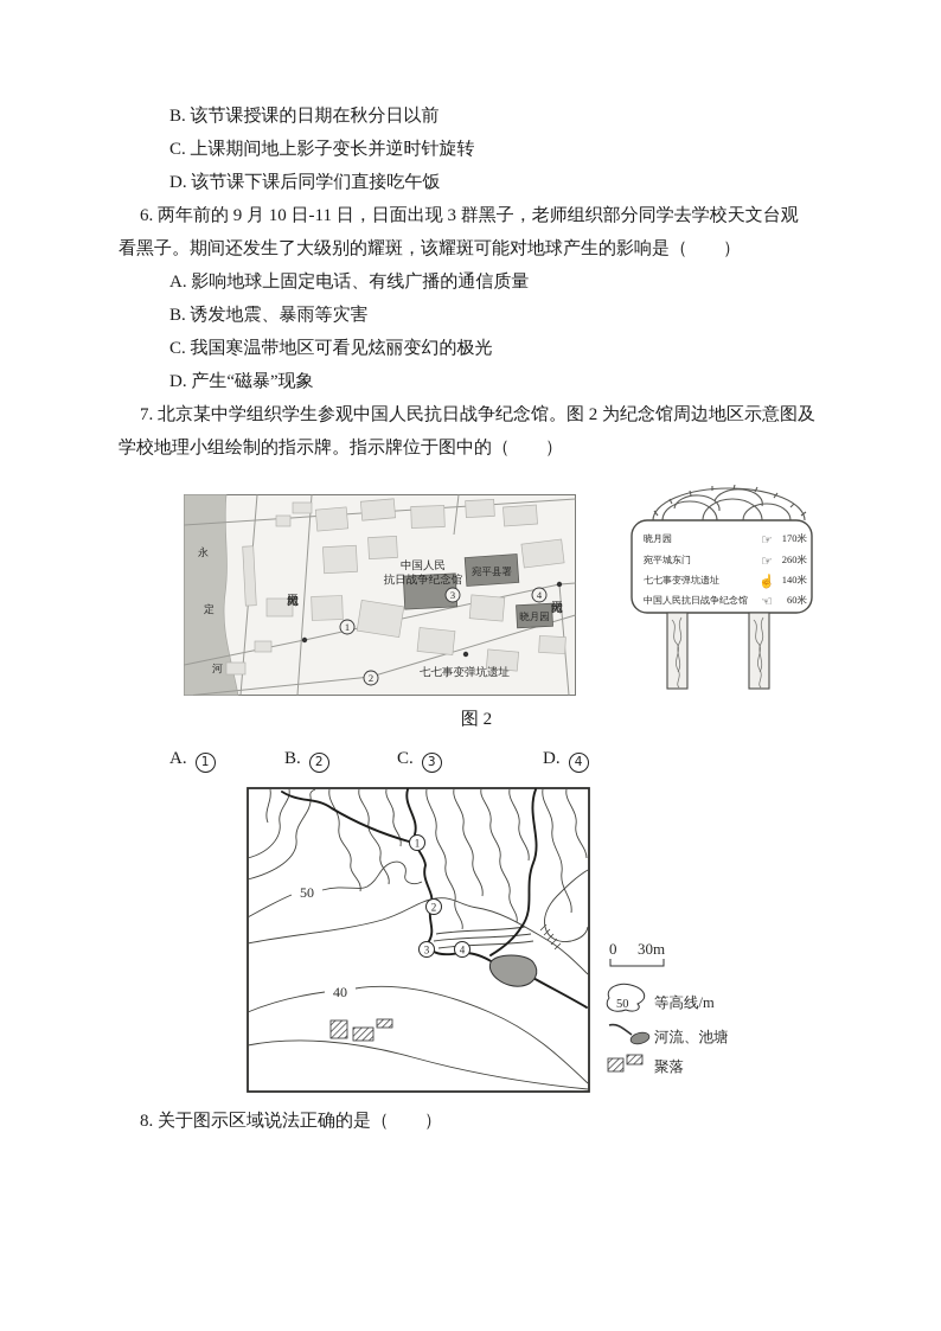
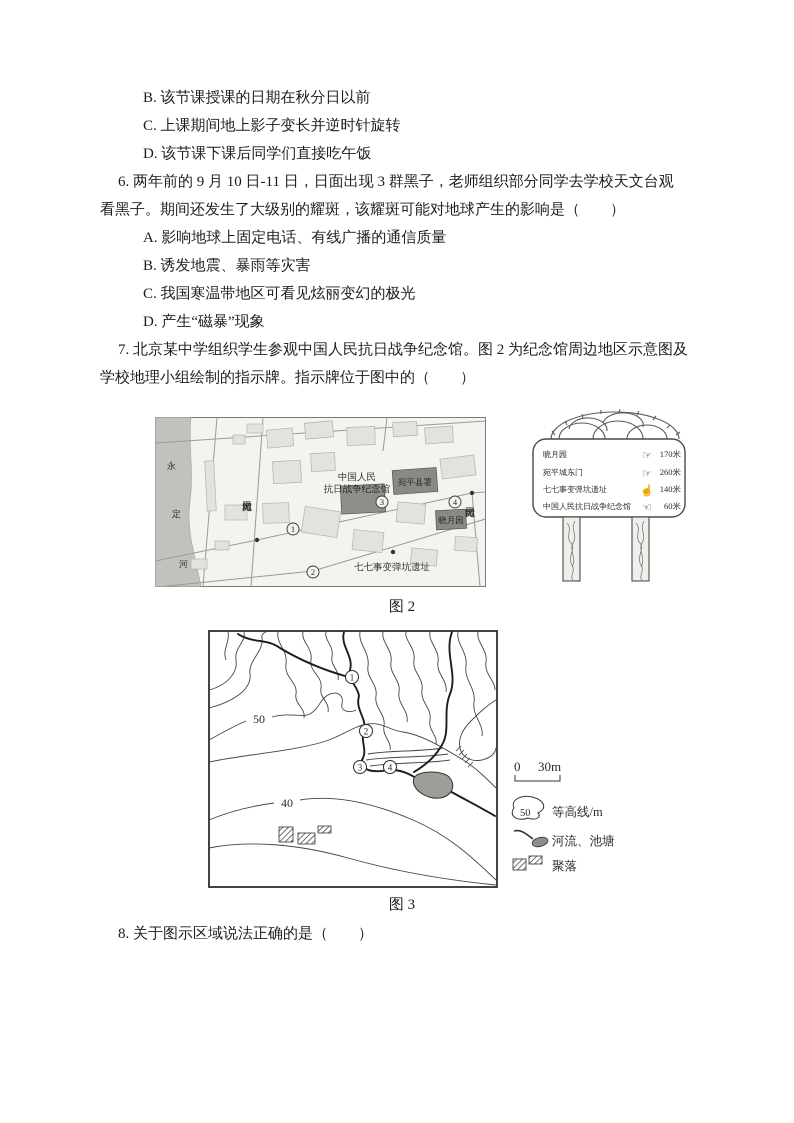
  B. 该节课授课的日期在秋分日以前
  C. 上课期间地上影子变长并逆时针旋转
  D. 该节课下课后同学们直接吃午饭
  6. 两年前的 9 月 10 日-11 日，日面出现 3 群黑子，老师组织部分同学去学校天文台观
  看黑子。期间还发生了大级别的耀斑，该耀斑可能对地球产生的影响是（ ）
  A. 影响地球上固定电话、有线广播的通信质量
  B. 诱发地震、暴雨等灾害
  C. 我国寒温带地区可看见炫丽变幻的极光
  D. 产生“磁暴”现象
  7. 北京某中学组织学生参观中国人民抗日战争纪念馆。图 2 为纪念馆周边地区示意图及
  学校地理小组绘制的指示牌。指示牌位于图中的（ ）
  永
  定
  河
  中国人民
  抗日战争纪念馆
  宛平县署
  晓月园
  七七事变弹坑遗址
  1
  2
  3
  4
  晓月园
  ☞
  170米
  宛平城东门
  ☞
  260米
  七七事变弹坑遗址
  ☝
  140米
  中国人民抗日战争纪念馆
  ☜
  60米
  图 2
- A. 1
- B. 2
- C. 3
- D. 4
  50
  40
  1
  2
  3
  4
  0
  30m
  50
  等高线/m
  河流、池塘
  聚落
+ 图 3
  8. 关于图示区域说法正确的是（ ）
